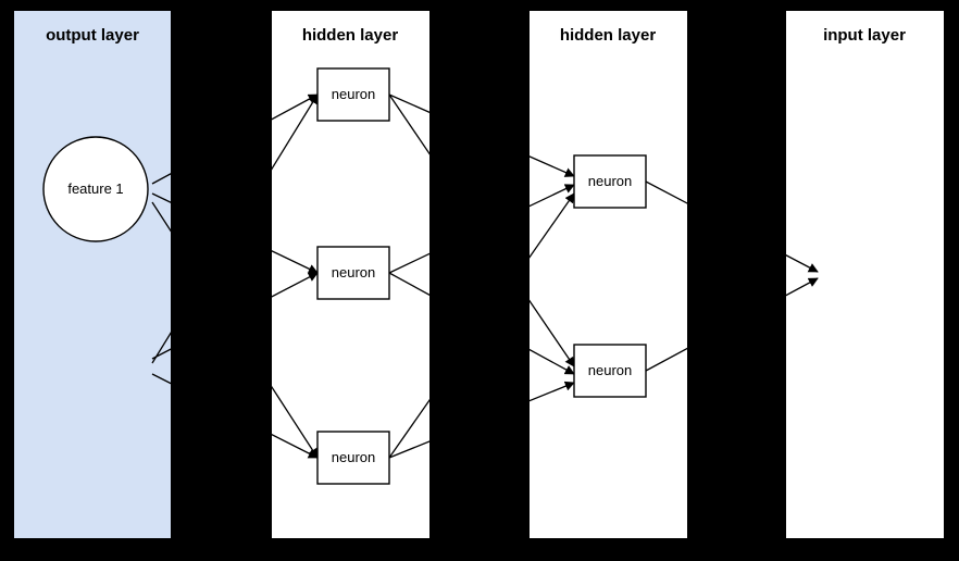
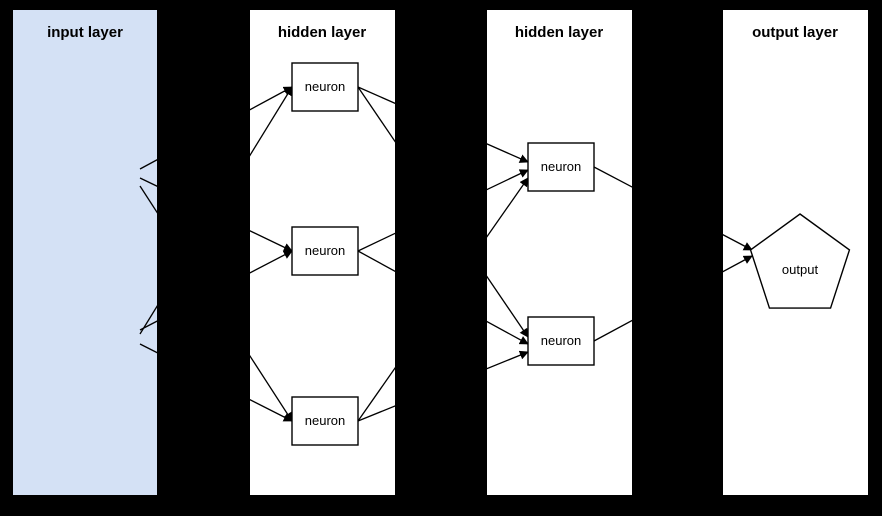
- feature 1
  neuron
  neuron
  neuron
  neuron
  neuron
+ output
- output layer
+ input layer
  hidden layer
  hidden layer
- input layer
+ output layer
